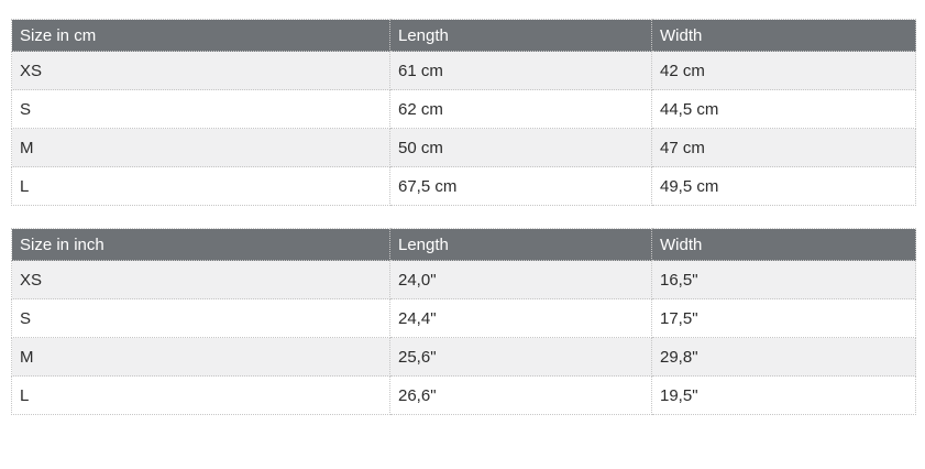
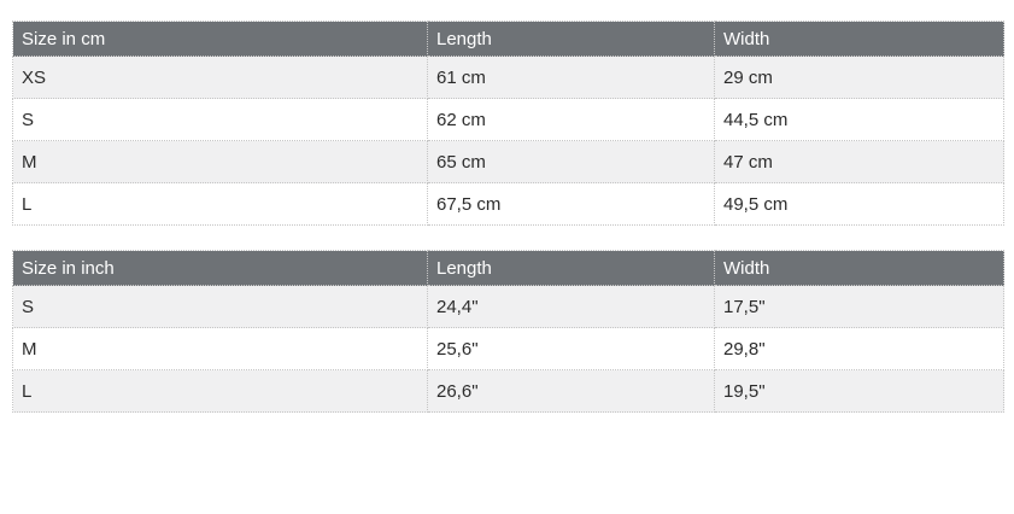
  Size in cm	Length	Width
- XS	61 cm	42 cm
+ XS	61 cm	29 cm
  S	62 cm	44,5 cm
- M	50 cm	47 cm
+ M	65 cm	47 cm
  L	67,5 cm	49,5 cm
  Size in inch	Length	Width
- XS	24,0"	16,5"
  S	24,4"	17,5"
  M	25,6"	29,8"
  L	26,6"	19,5"
